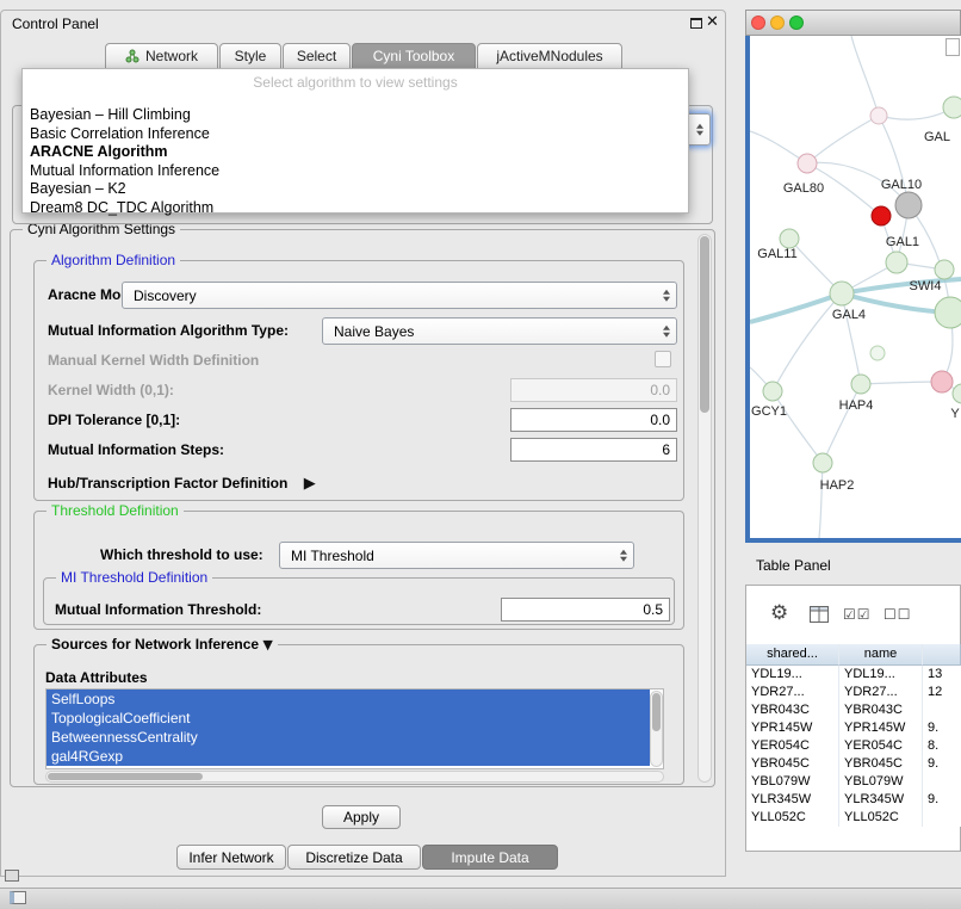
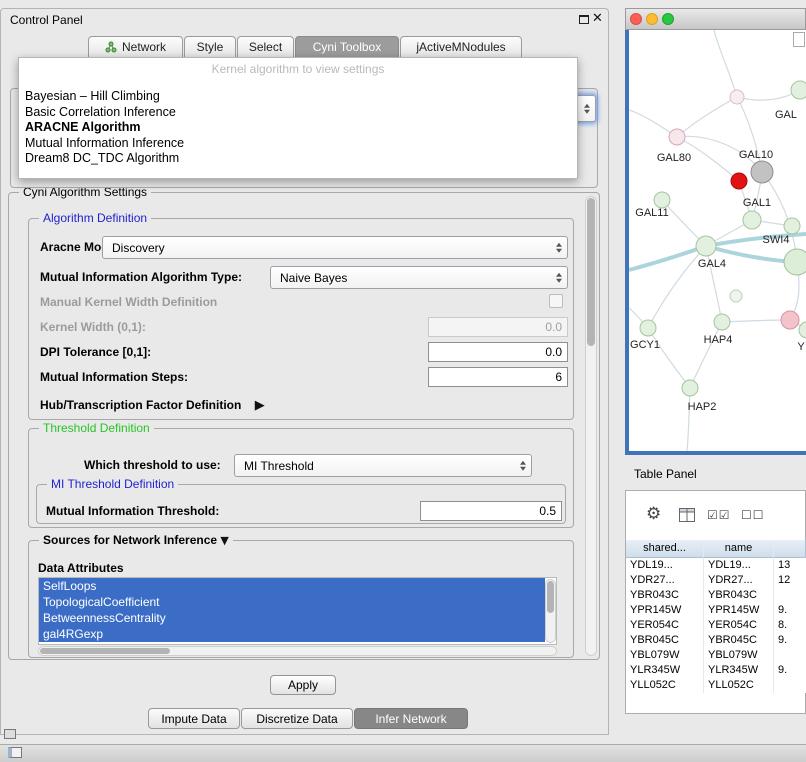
  Control Panel
  ✕
  Network
  Style
  Select
  Cyni Toolbox
  jActiveMNodules
- Select algorithm to view settings
+ Kernel algorithm to view settings
  Bayesian – Hill Climbing
  Basic Correlation Inference
  ARACNE Algorithm
  Mutual Information Inference
- Bayesian – K2
  Dream8 DC_TDC Algorithm
  Cyni Algorithm Settings
  Algorithm Definition
  Aracne Mo
  Discovery
  Mutual Information Algorithm Type:
  Naive Bayes
  Manual Kernel Width Definition
  Kernel Width (0,1):
  0.0
  DPI Tolerance [0,1]:
  0.0
  Mutual Information Steps:
  6
  Hub/Transcription Factor Definition ▶
  Threshold Definition
  Which threshold to use:
  MI Threshold
  MI Threshold Definition
  Mutual Information Threshold:
  0.5
  Sources for Network Inference ▼
  Data Attributes
  SelfLoops
  TopologicalCoefficient
  BetweennessCentrality
  gal4RGexp
  Apply
- Infer Network
+ Impute Data
  Discretize Data
- Impute Data
+ Infer Network
  GAL
  GAL80
  GAL10
  GAL11
  GAL1
  SWI4
  GAL4
  GCY1
  HAP4
  Y
  HAP2
  Table Panel
  ⚙
  ☑☑
  ☐☐
  shared...
  name
  YDL19...
  YDL19...
  13
  YDR27...
  YDR27...
  12
  YBR043C
  YBR043C
  YPR145W
  YPR145W
  9.
  YER054C
  YER054C
  8.
  YBR045C
  YBR045C
  9.
  YBL079W
  YBL079W
  YLR345W
  YLR345W
  9.
  YLL052C
  YLL052C
